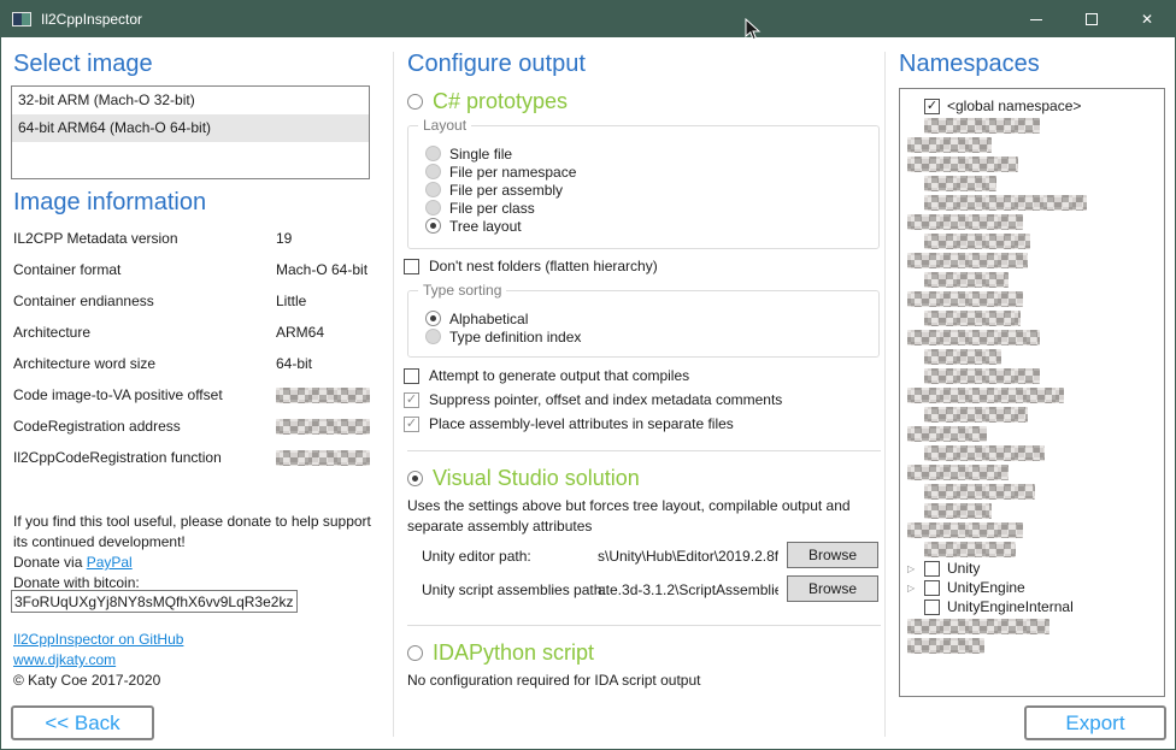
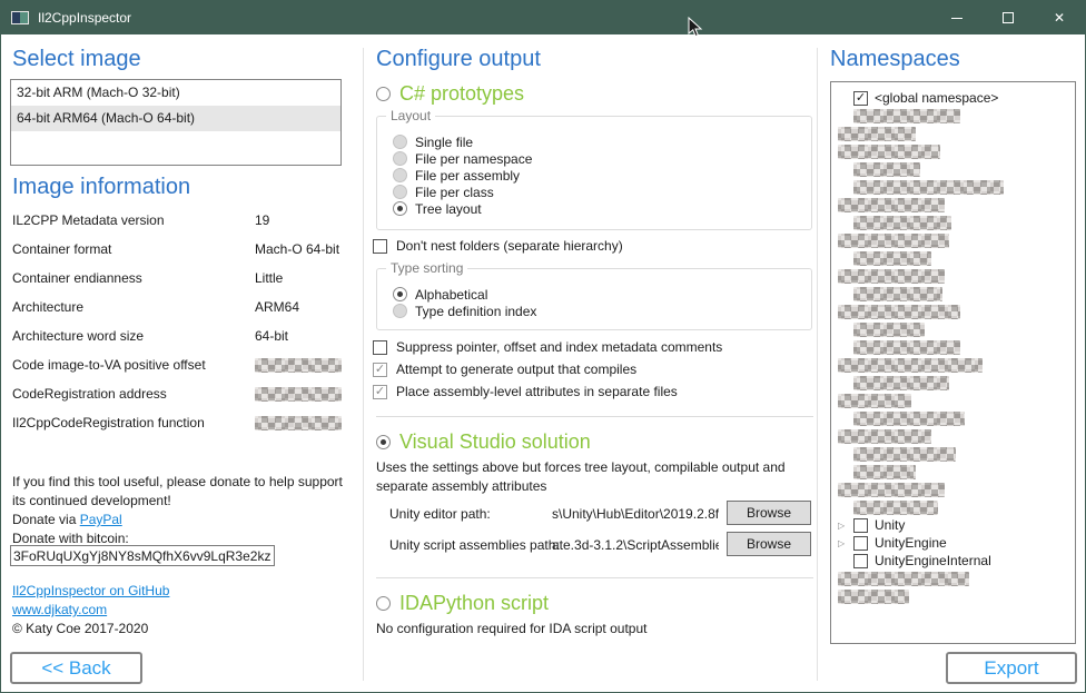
  Il2CppInspector
  ✕
  Select image
  32-bit ARM (Mach-O 32-bit)
  64-bit ARM64 (Mach-O 64-bit)
  Image information
  IL2CPP Metadata version
  19
  Container format
  Mach-O 64-bit
  Container endianness
  Little
  Architecture
  ARM64
  Architecture word size
  64-bit
  Code image-to-VA positive offset
  CodeRegistration address
  Il2CppCodeRegistration function
  If you find this tool useful, please donate to help support its continued development!
  Donate via PayPal
  Donate with bitcoin:
  3FoRUqUXgYj8NY8sMQfhX6vv9LqR3e2kz
  Il2CppInspector on GitHub
  www.djkaty.com
  © Katy Coe 2017-2020
  << Back
  Configure output
  C# prototypes
  Layout
  Single file
  File per namespace
  File per assembly
  File per class
  Tree layout
- Don't nest folders (flatten hierarchy)
+ Don't nest folders (separate hierarchy)
  Type sorting
  Alphabetical
  Type definition index
- Attempt to generate output that compiles
+ Suppress pointer, offset and index metadata comments
  ✓
- Suppress pointer, offset and index metadata comments
+ Attempt to generate output that compiles
  ✓
  Place assembly-level attributes in separate files
  Visual Studio solution
  Uses the settings above but forces tree layout, compilable output and separate assembly attributes
  Unity editor path:
  s\Unity\Hub\Editor\2019.2.8f
  Browse
  Unity script assemblies path:
  ate.3d-3.1.2\ScriptAssembli
  Browse
  IDAPython script
  No configuration required for IDA script output
  Namespaces
  ✓
  <global namespace>
  ▷
  Unity
  ▷
  UnityEngine
  UnityEngineInternal
  Export
